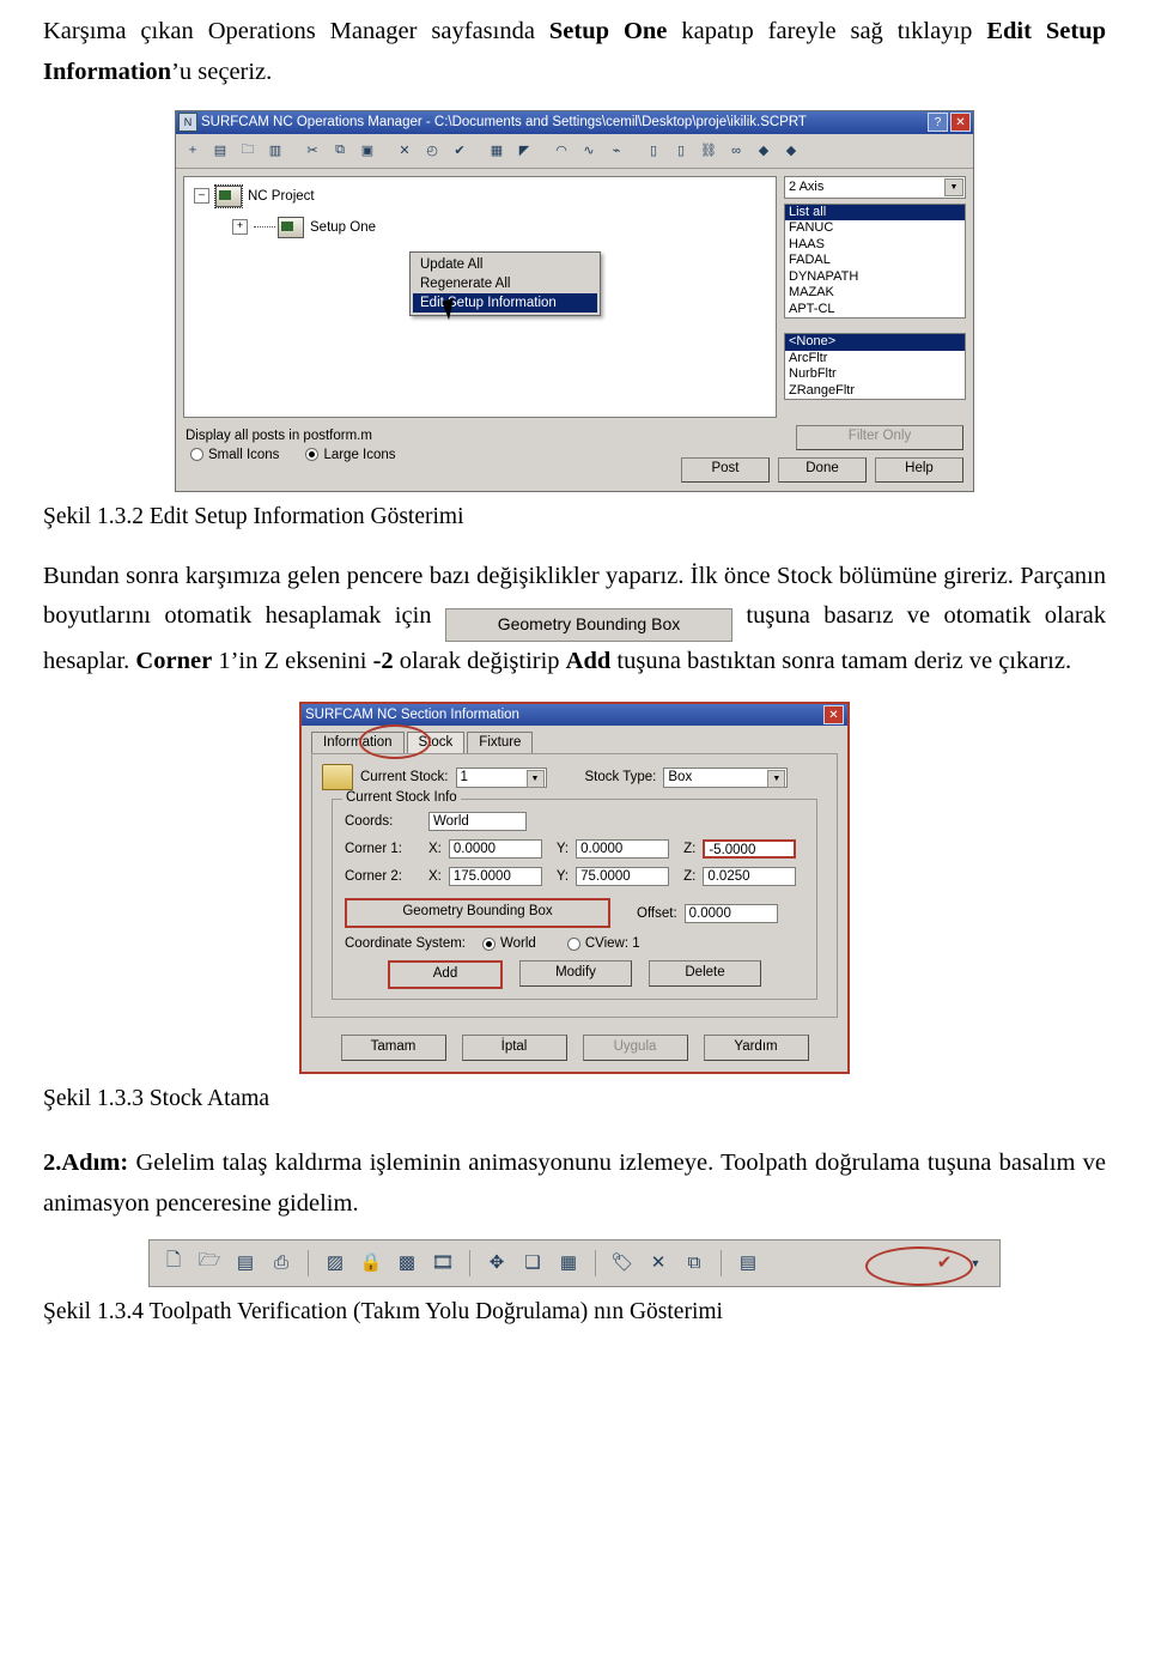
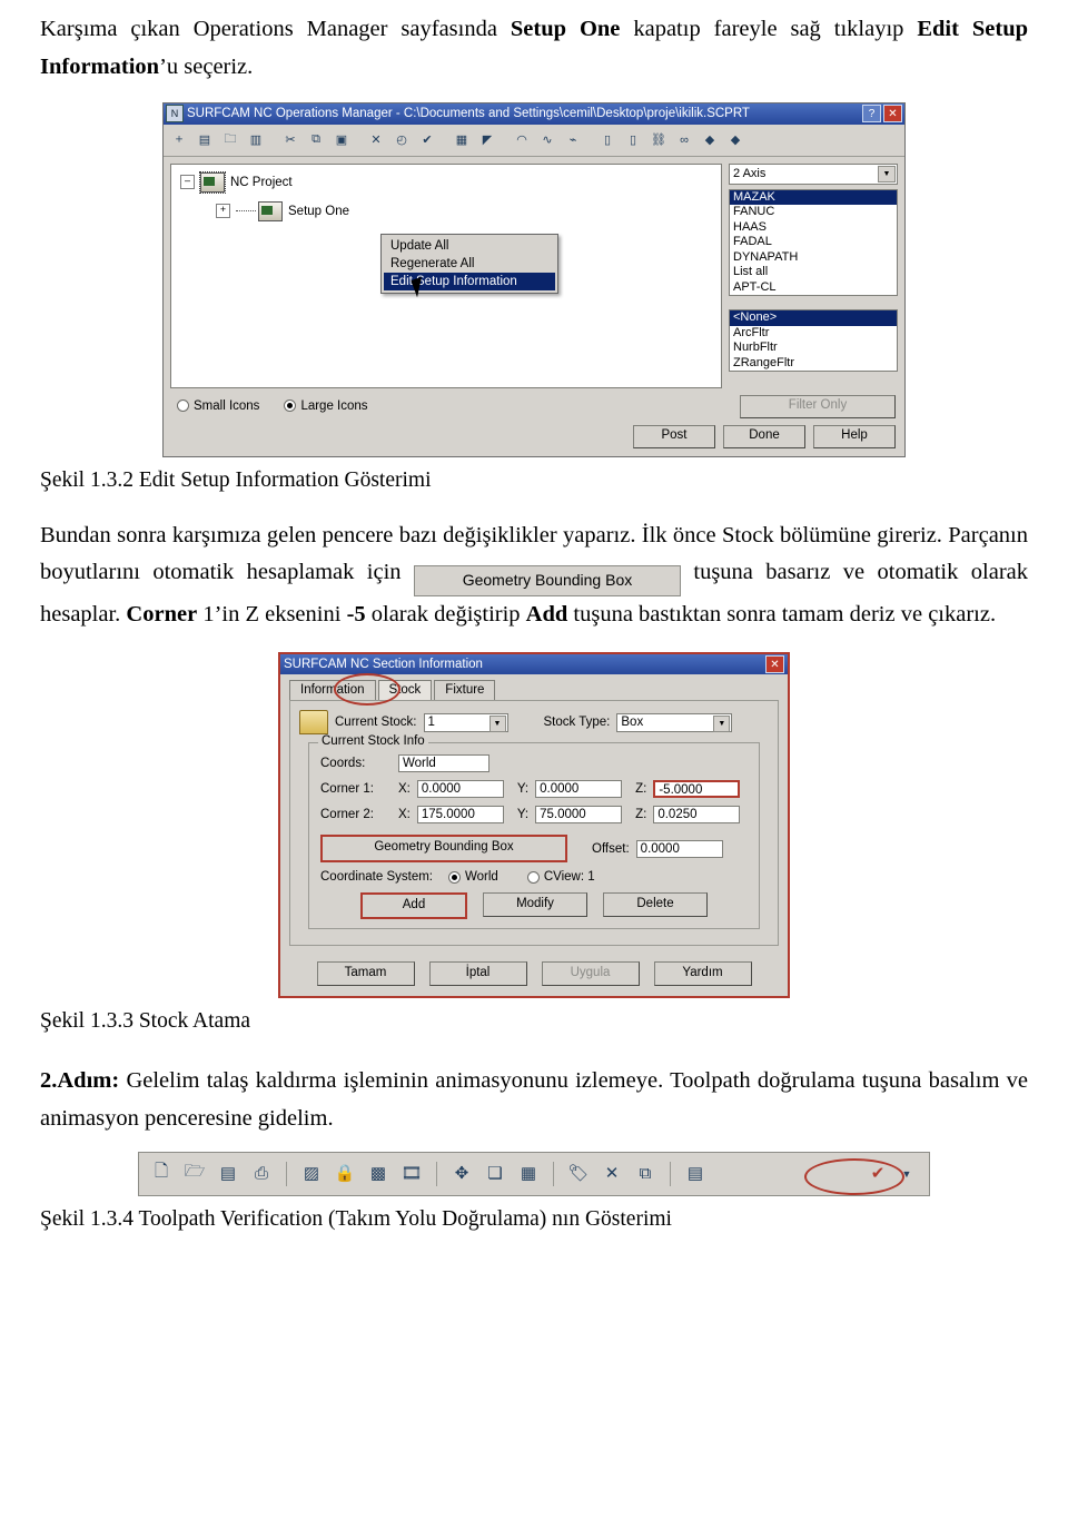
  Karşıma çıkan Operations Manager sayfasında Setup One kapatıp fareyle sağ tıklayıp Edit Setup Information’u seçeriz.
  N
  SURFCAM NC Operations Manager - C:\Documents and Settings\cemil\Desktop\proje\ikilik.SCPRT
  ?
  ✕
  ＋
  ▤
  🗀
  ▥
  ✂
  ⧉
  ▣
  ✕
  ◴
  ✔
  ▦
  ◤
  ◠
  ∿
  ⌁
  ▯
  ▯
  ⛓
  ∞
  ◆
  ◆
  –
  NC Project
  +
  Setup One
  Update All
  Regenerate All
  Edit Setup Information
  2 Axis
- List all
+ MAZAK
  FANUC
  HAAS
  FADAL
  DYNAPATH
- MAZAK
+ List all
  APT-CL
  <None>
  ArcFltr
  NurbFltr
  ZRangeFltr
- Display all posts in postform.m
  Small Icons
  Large Icons
  Filter Only
  Post
  Done
  Help
  Şekil 1.3.2 Edit Setup Information Gösterimi
- Bundan sonra karşımıza gelen pencere bazı değişiklikler yaparız. İlk önce Stock bölümüne gireriz. Parçanın boyutlarını otomatik hesaplamak için Geometry Bounding Box tuşuna basarız ve otomatik olarak hesaplar. Corner 1’in Z eksenini -2 olarak değiştirip Add tuşuna bastıktan sonra tamam deriz ve çıkarız.
+ Bundan sonra karşımıza gelen pencere bazı değişiklikler yaparız. İlk önce Stock bölümüne gireriz. Parçanın boyutlarını otomatik hesaplamak için Geometry Bounding Box tuşuna basarız ve otomatik olarak hesaplar. Corner 1’in Z eksenini -5 olarak değiştirip Add tuşuna bastıktan sonra tamam deriz ve çıkarız.
  SURFCAM NC Section Information
  ✕
  Information
  Stock
  Fixture
  Current Stock:
  1
  Stock Type:
  Box
  Current Stock Info
  Coords:
  World
  Corner 1:
  X:
  0.0000
  Y:
  0.0000
  Z:
  -5.0000
  Corner 2:
  X:
  175.0000
  Y:
  75.0000
  Z:
  0.0250
  Geometry Bounding Box
  Offset:
  0.0000
  Coordinate System:
  World
  CView: 1
  Add
  Modify
  Delete
  Tamam
  İptal
  Uygula
  Yardım
  Şekil 1.3.3 Stock Atama
  2.Adım: Gelelim talaş kaldırma işleminin animasyonunu izlemeye. Toolpath doğrulama tuşuna basalım ve animasyon penceresine gidelim.
  🗋
  🗁
  ▤
  ⎙
  ▨
  🔒
  ▩
  🎞
  ✥
  ❏
  ▦
  🏷
  ✕
  ⧉
  ▤
  ✔
  ▼
  Şekil 1.3.4 Toolpath Verification (Takım Yolu Doğrulama) nın Gösterimi
